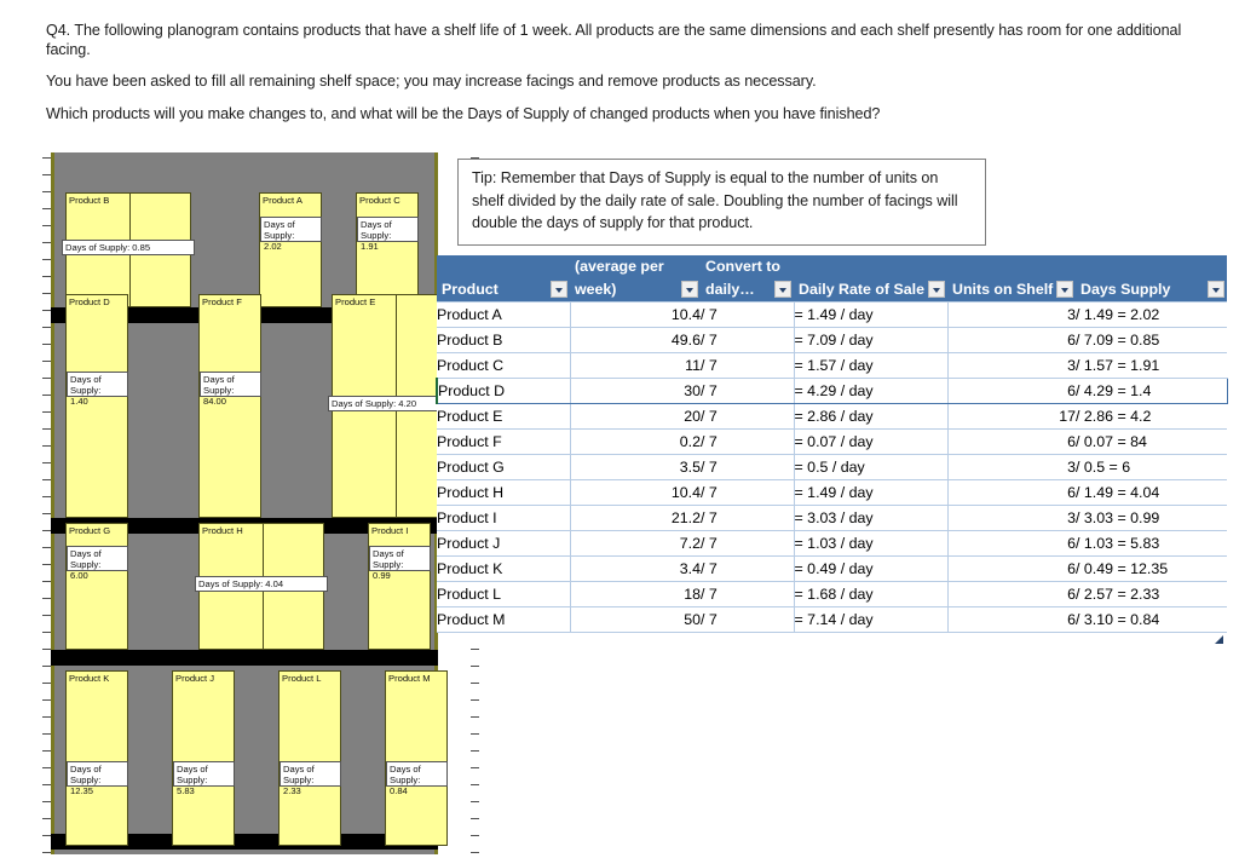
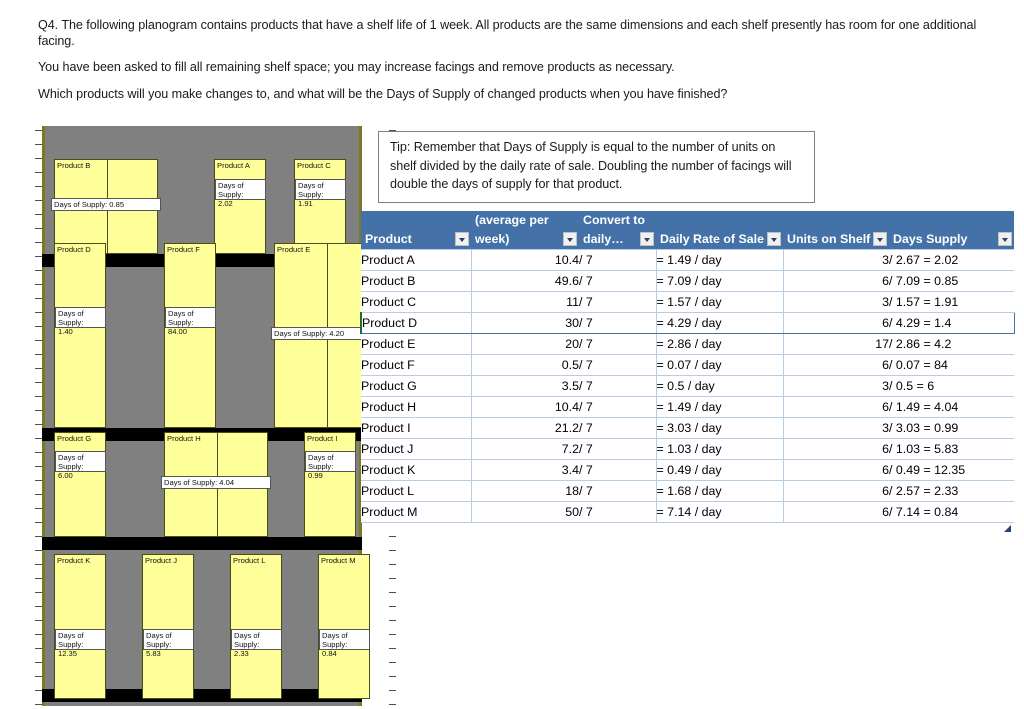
  Q4. The following planogram contains products that have a shelf life of 1 week. All products are the same dimensions and each shelf presently has room for one additional facing.
  You have been asked to fill all remaining shelf space; you may increase facings and remove products as necessary.
  Which products will you make changes to, and what will be the Days of Supply of changed products when you have finished?
  Product B
  Days of Supply: 0.85
  Product A
  Days of Supply:
  2.02
  Product C
  Days of Supply:
  1.91
  Product D
  Days of Supply:
  1.40
  Product F
  Days of Supply:
  84.00
  Product E
  Days of Supply: 4.20
  Product G
  Days of Supply:
  6.00
  Product H
  Days of Supply: 4.04
  Product I
  Days of Supply:
  0.99
  Product K
  Days of Supply:
  12.35
  Product J
  Days of Supply:
  5.83
  Product L
  Days of Supply:
  2.33
  Product M
  Days of Supply:
  0.84
  Tip: Remember that Days of Supply is equal to the number of units on shelf divided by the daily rate of sale. Doubling the number of facings will double the days of supply for that product.
  	(average per	Convert to
  Product	week)	daily…	Daily Rate of Sale	Units on Shelf	Days Supply
- Product A	10.4	/ 7	= 1.49 / day	3	/ 1.49 = 2.02
+ Product A	10.4	/ 7	= 1.49 / day	3	/ 2.67 = 2.02
  Product B	49.6	/ 7	= 7.09 / day	6	/ 7.09 = 0.85
  Product C	11	/ 7	= 1.57 / day	3	/ 1.57 = 1.91
  Product D	30	/ 7	= 4.29 / day	6	/ 4.29 = 1.4
  Product E	20	/ 7	= 2.86 / day	17	/ 2.86 = 4.2
- Product F	0.2	/ 7	= 0.07 / day	6	/ 0.07 = 84
+ Product F	0.5	/ 7	= 0.07 / day	6	/ 0.07 = 84
  Product G	3.5	/ 7	= 0.5 / day	3	/ 0.5 = 6
  Product H	10.4	/ 7	= 1.49 / day	6	/ 1.49 = 4.04
  Product I	21.2	/ 7	= 3.03 / day	3	/ 3.03 = 0.99
  Product J	7.2	/ 7	= 1.03 / day	6	/ 1.03 = 5.83
  Product K	3.4	/ 7	= 0.49 / day	6	/ 0.49 = 12.35
  Product L	18	/ 7	= 1.68 / day	6	/ 2.57 = 2.33
- Product M	50	/ 7	= 7.14 / day	6	/ 3.10 = 0.84
+ Product M	50	/ 7	= 7.14 / day	6	/ 7.14 = 0.84
